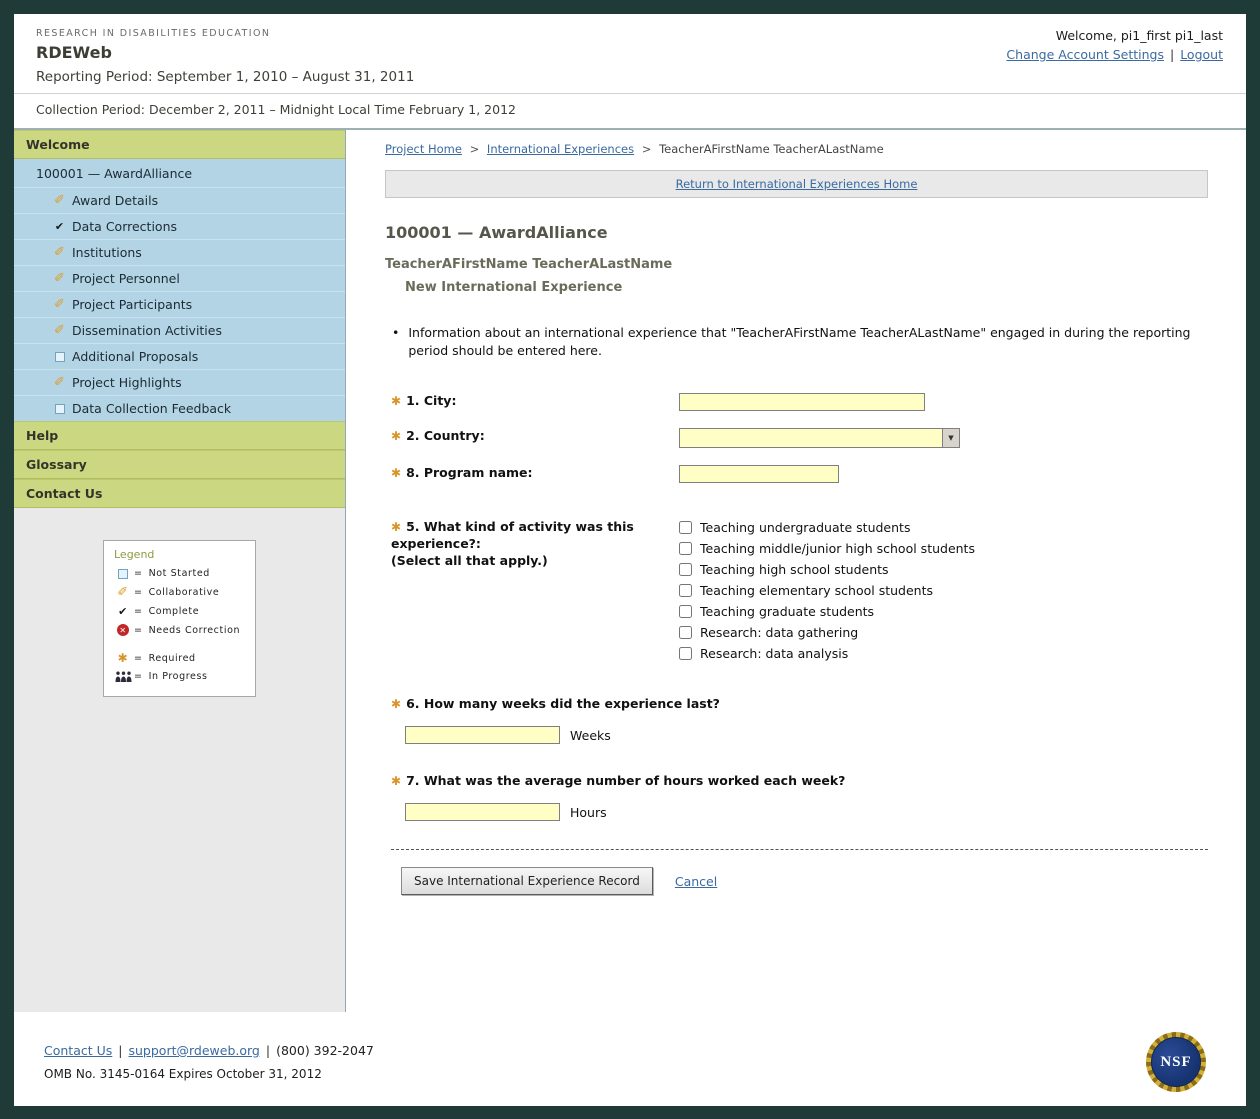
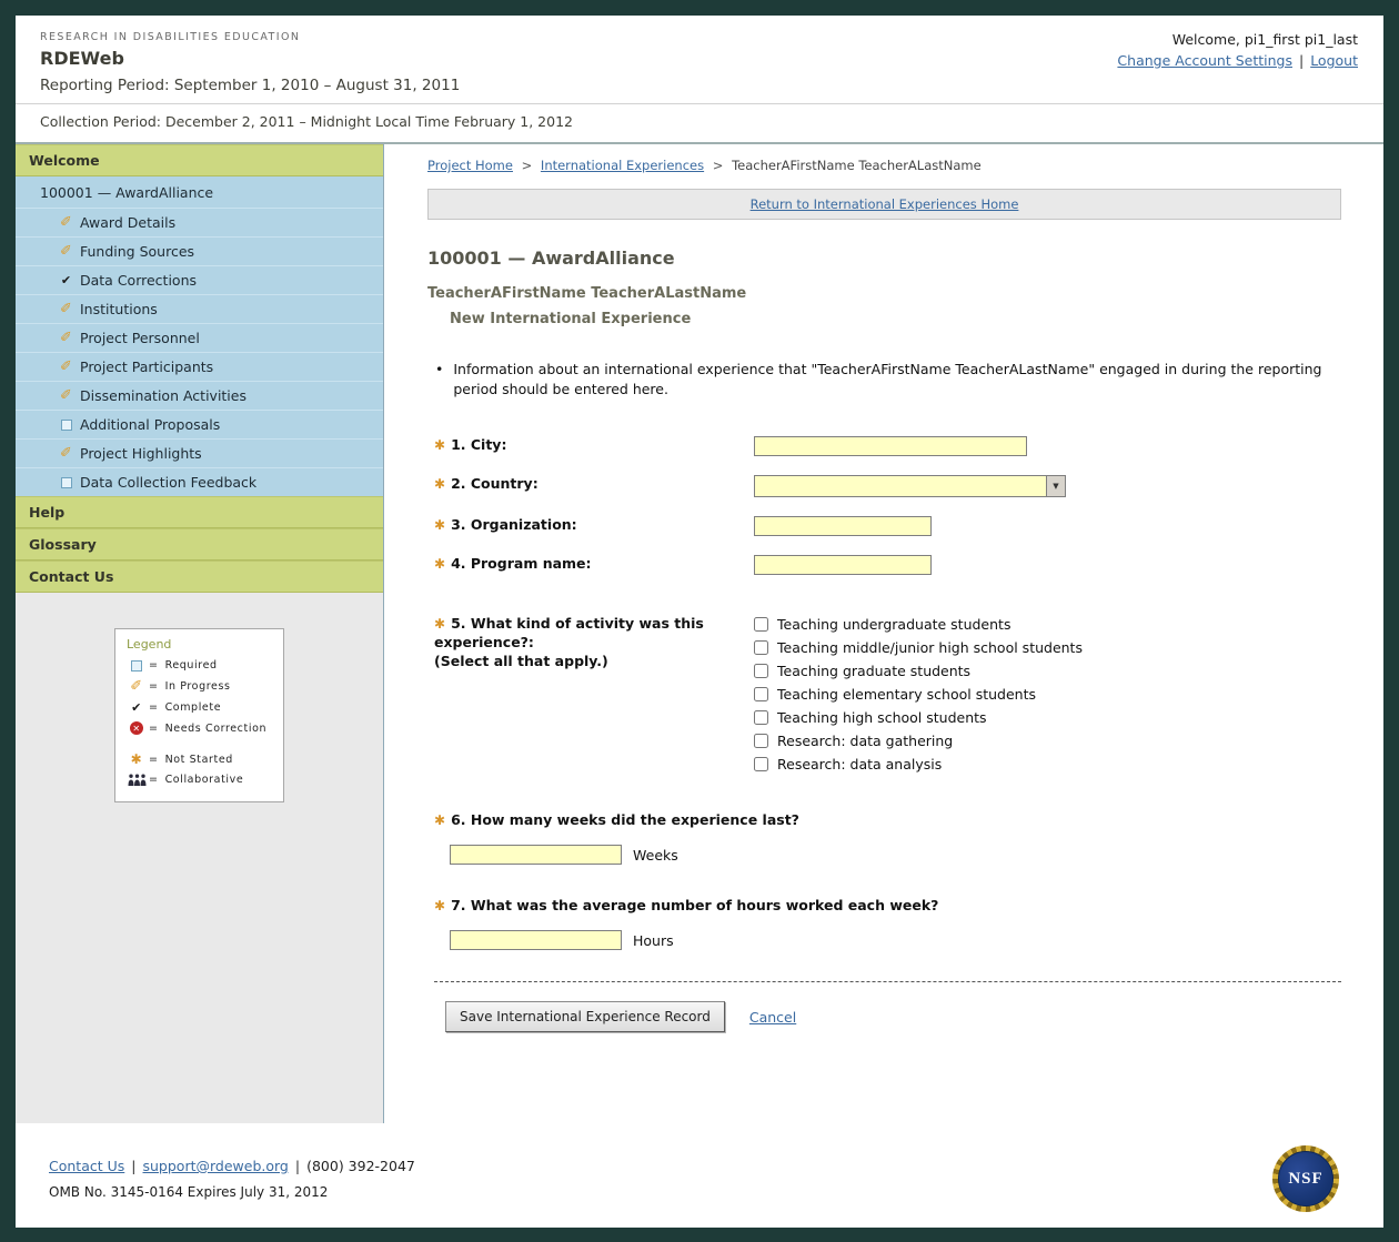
  RESEARCH IN DISABILITIES EDUCATION
  RDEWeb
  Reporting Period: September 1, 2010 – August 31, 2011
  Welcome, pi1_first pi1_last
  Change Account Settings Logout
  Collection Period: December 2, 2011 – Midnight Local Time February 1, 2012
  Welcome
  100001 — AwardAlliance
  Award Details
+ Funding Sources
  Data Corrections
  Institutions
  Project Personnel
  Project Participants
  Dissemination Activities
  Additional Proposals
  Project Highlights
  Data Collection Feedback
  Help
  Glossary
  Contact Us
  Legend
- Not Started
+ Required
- Collaborative
+ In Progress
  Complete
  Needs Correction
- Required
+ Not Started
- In Progress
+ Collaborative
  Project Home International Experiences TeacherAFirstName TeacherALastName
  Return to International Experiences Home
  100001 — AwardAlliance
  TeacherAFirstName TeacherALastName
  New International Experience
  Information about an international experience that "TeacherAFirstName TeacherALastName" engaged in during the reporting period should be entered here.
  1. City:
  2. Country:
+ 3. Organization:
- 8. Program name:
+ 4. Program name:
  5. What kind of activity was this experience?:
  (Select all that apply.)
  Teaching undergraduate students
  Teaching middle/junior high school students
- Teaching high school students
+ Teaching graduate students
  Teaching elementary school students
- Teaching graduate students
+ Teaching high school students
  Research: data gathering
  Research: data analysis
  6. How many weeks did the experience last?
  Weeks
  7. What was the average number of hours worked each week?
  Hours
  Save International Experience Record
  Cancel
  Contact Us support@rdeweb.org (800) 392-2047
- OMB No. 3145-0164 Expires October 31, 2012
+ OMB No. 3145-0164 Expires July 31, 2012
  NSF
